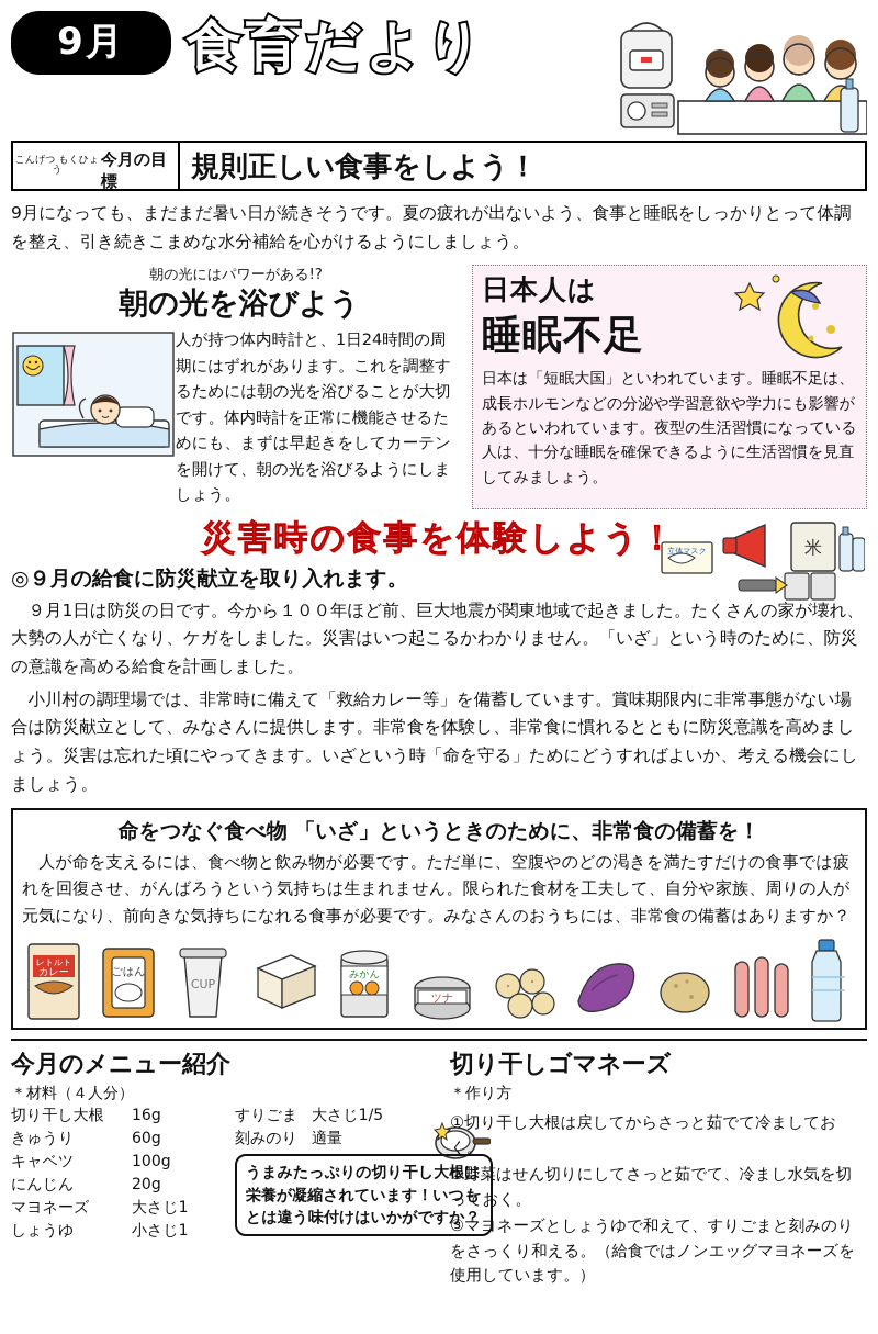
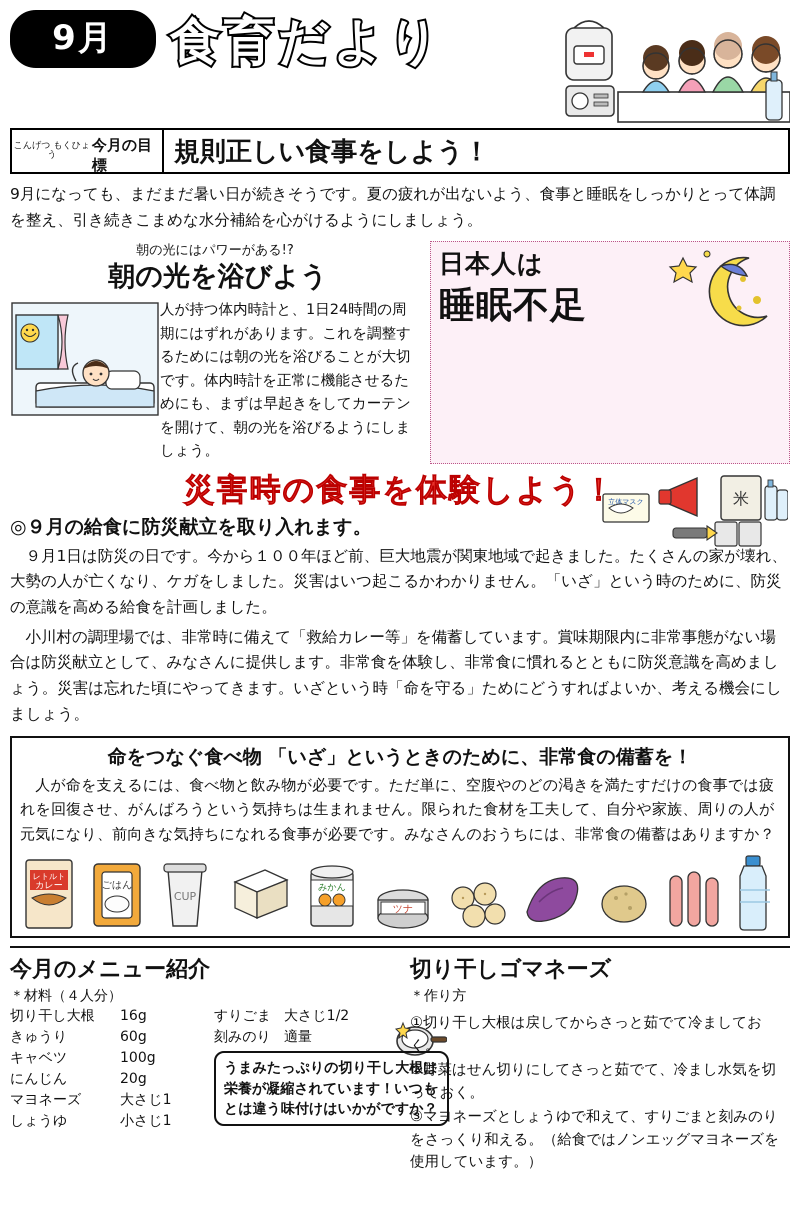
  9月
  食育だより
  こんげつ もくひょう
  今月の目標
  規則正しい食事をしよう！
  9月になっても、まだまだ暑い日が続きそうです。夏の疲れが出ないよう、食事と睡眠をしっかりとって体調を整え、引き続きこまめな水分補給を心がけるようにしましょう。
  朝の光にはパワーがある!?
  朝の光を浴びよう
  人が持つ体内時計と、1日24時間の周期にはずれがあります。これを調整するためには朝の光を浴びることが大切です。体内時計を正常に機能させるためにも、まずは早起きをしてカーテンを開けて、朝の光を浴びるようにしましょう。
  日本人は
  睡眠不足
- 日本は「短眠大国」といわれています。睡眠不足は、成長ホルモンなどの分泌や学習意欲や学力にも影響があるといわれています。夜型の生活習慣になっている人は、十分な睡眠を確保できるように生活習慣を見直してみましょう。
  米
  立体マスク
  災害時の食事を体験しよう！
  ◎９月の給食に防災献立を取り入れます。
  ９月1日は防災の日です。今から１００年ほど前、巨大地震が関東地域で起きました。たくさんの家が壊れ、大勢の人が亡くなり、ケガをしました。災害はいつ起こるかわかりません。「いざ」という時のために、防災の意識を高める給食を計画しました。
  小川村の調理場では、非常時に備えて「救給カレー等」を備蓄しています。賞味期限内に非常事態がない場合は防災献立として、みなさんに提供します。非常食を体験し、非常食に慣れるとともに防災意識を高めましょう。災害は忘れた頃にやってきます。いざという時「命を守る」ためにどうすればよいか、考える機会にしましょう。
  命をつなぐ食べ物 「いざ」というときのために、非常食の備蓄を！
  人が命を支えるには、食べ物と飲み物が必要です。ただ単に、空腹やのどの渇きを満たすだけの食事では疲れを回復させ、がんばろうという気持ちは生まれません。限られた食材を工夫して、自分や家族、周りの人が元気になり、前向きな気持ちになれる食事が必要です。みなさんのおうちには、非常食の備蓄はありますか？
  レトルト
  カレー
  ごはん
  CUP
  みかん
  ツナ
  今月のメニュー紹介
  ＊材料（４人分）
  切り干し大根
  16g
  きゅうり
  60g
  キャベツ
  100g
  にんじん
  20g
  マヨネーズ
  大さじ1
  しょうゆ
  小さじ1
  すりごま
- 大さじ1/5
+ 大さじ1/2
  刻みのり
  適量
  うまみたっぷりの切り干し大根は栄養が凝縮されています！いつもとは違う味付けはいかがですか？
  切り干しゴマネーズ
  ＊作り方
  ①切り干し大根は戻してからさっと茹でて冷ましておく。
  ②野菜はせん切りにしてさっと茹でて、冷まし水気を切っておく。
  ③マヨネーズとしょうゆで和えて、すりごまと刻みのりをさっくり和える。（給食ではノンエッグマヨネーズを使用しています。）
